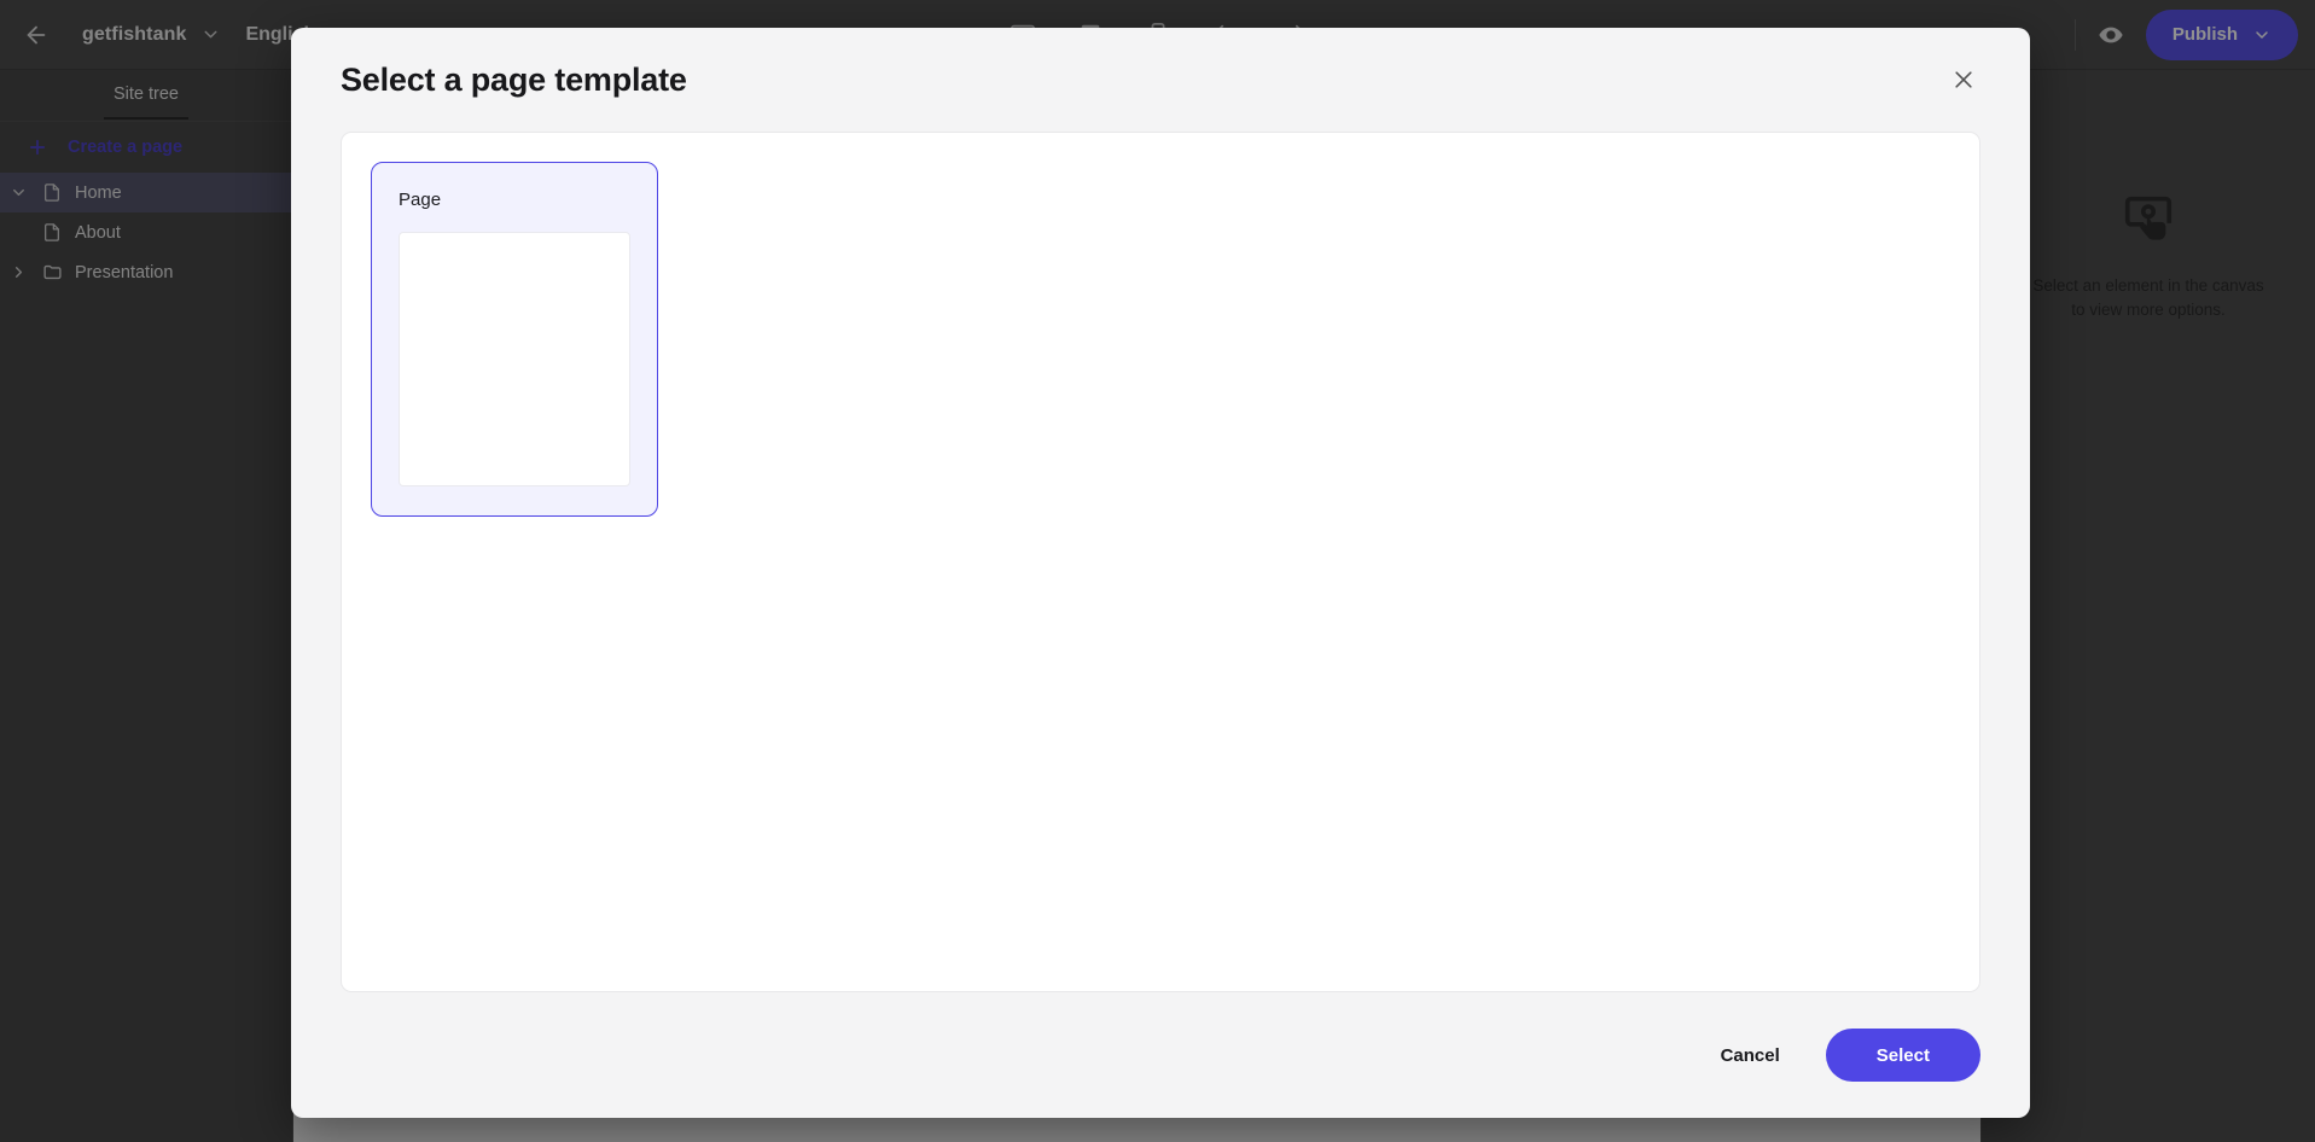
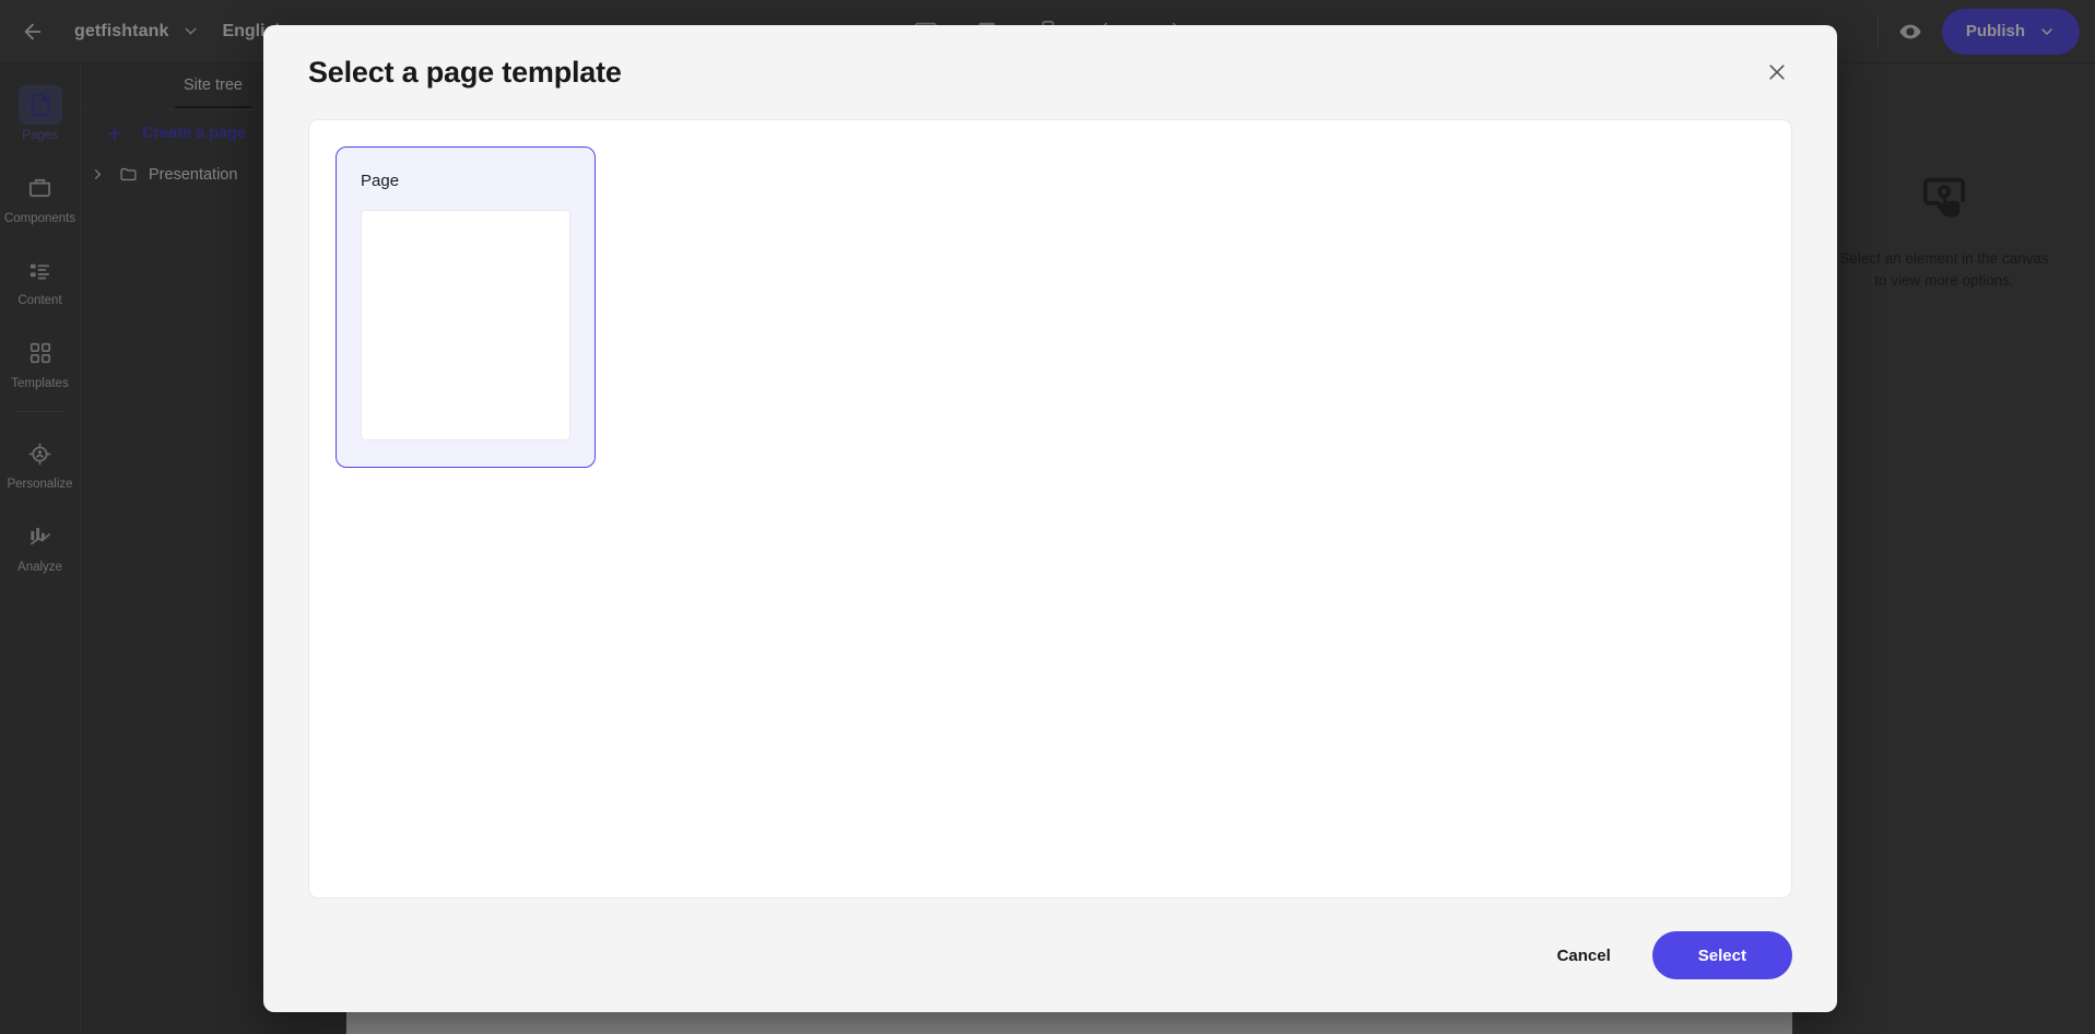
  getfishtank
  Engli
  Publish
+ Pages
+ Components
+ Content
+ Templates
+ Personalize
+ Analyze
  Site tree
  Create a page
- Home
- About
  Presentation
  Select a page template
  Page
  Cancel
  Select
